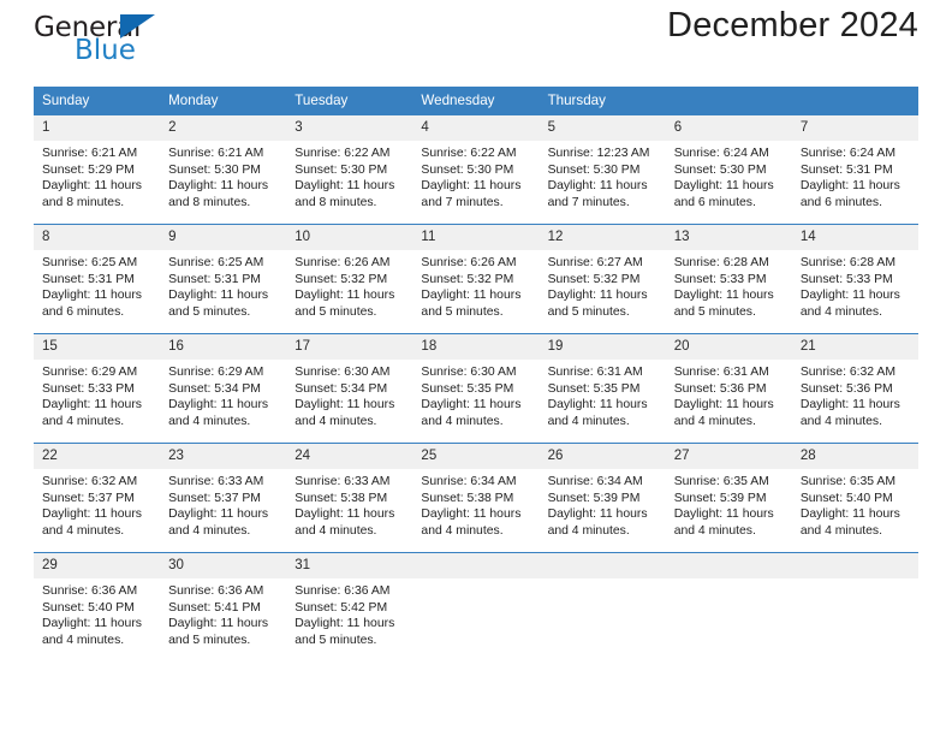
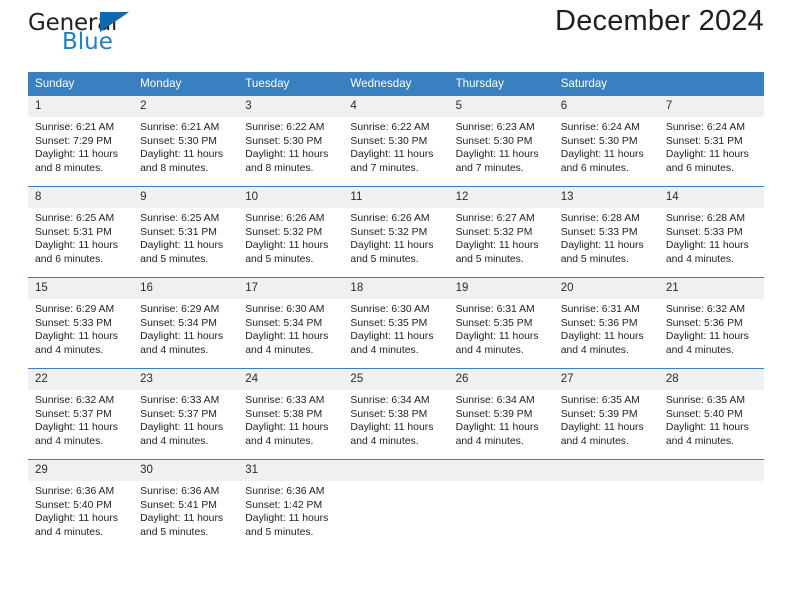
  General
  Blue
  December 2024
  Sunday
  Monday
  Tuesday
  Wednesday
  Thursday
+ Saturday
  1
  Sunrise: 6:21 AM
- Sunset: 5:29 PM
+ Sunset: 7:29 PM
  Daylight: 11 hours
  and 8 minutes.
  2
  Sunrise: 6:21 AM
  Sunset: 5:30 PM
  Daylight: 11 hours
  and 8 minutes.
  3
  Sunrise: 6:22 AM
  Sunset: 5:30 PM
  Daylight: 11 hours
  and 8 minutes.
  4
  Sunrise: 6:22 AM
  Sunset: 5:30 PM
  Daylight: 11 hours
  and 7 minutes.
  5
- Sunrise: 12:23 AM
+ Sunrise: 6:23 AM
  Sunset: 5:30 PM
  Daylight: 11 hours
  and 7 minutes.
  6
  Sunrise: 6:24 AM
  Sunset: 5:30 PM
  Daylight: 11 hours
  and 6 minutes.
  7
  Sunrise: 6:24 AM
  Sunset: 5:31 PM
  Daylight: 11 hours
  and 6 minutes.
  8
  Sunrise: 6:25 AM
  Sunset: 5:31 PM
  Daylight: 11 hours
  and 6 minutes.
  9
  Sunrise: 6:25 AM
  Sunset: 5:31 PM
  Daylight: 11 hours
  and 5 minutes.
  10
  Sunrise: 6:26 AM
  Sunset: 5:32 PM
  Daylight: 11 hours
  and 5 minutes.
  11
  Sunrise: 6:26 AM
  Sunset: 5:32 PM
  Daylight: 11 hours
  and 5 minutes.
  12
  Sunrise: 6:27 AM
  Sunset: 5:32 PM
  Daylight: 11 hours
  and 5 minutes.
  13
  Sunrise: 6:28 AM
  Sunset: 5:33 PM
  Daylight: 11 hours
  and 5 minutes.
  14
  Sunrise: 6:28 AM
  Sunset: 5:33 PM
  Daylight: 11 hours
  and 4 minutes.
  15
  Sunrise: 6:29 AM
  Sunset: 5:33 PM
  Daylight: 11 hours
  and 4 minutes.
  16
  Sunrise: 6:29 AM
  Sunset: 5:34 PM
  Daylight: 11 hours
  and 4 minutes.
  17
  Sunrise: 6:30 AM
  Sunset: 5:34 PM
  Daylight: 11 hours
  and 4 minutes.
  18
  Sunrise: 6:30 AM
  Sunset: 5:35 PM
  Daylight: 11 hours
  and 4 minutes.
  19
  Sunrise: 6:31 AM
  Sunset: 5:35 PM
  Daylight: 11 hours
  and 4 minutes.
  20
  Sunrise: 6:31 AM
  Sunset: 5:36 PM
  Daylight: 11 hours
  and 4 minutes.
  21
  Sunrise: 6:32 AM
  Sunset: 5:36 PM
  Daylight: 11 hours
  and 4 minutes.
  22
  Sunrise: 6:32 AM
  Sunset: 5:37 PM
  Daylight: 11 hours
  and 4 minutes.
  23
  Sunrise: 6:33 AM
  Sunset: 5:37 PM
  Daylight: 11 hours
  and 4 minutes.
  24
  Sunrise: 6:33 AM
  Sunset: 5:38 PM
  Daylight: 11 hours
  and 4 minutes.
  25
  Sunrise: 6:34 AM
  Sunset: 5:38 PM
  Daylight: 11 hours
  and 4 minutes.
  26
  Sunrise: 6:34 AM
  Sunset: 5:39 PM
  Daylight: 11 hours
  and 4 minutes.
  27
  Sunrise: 6:35 AM
  Sunset: 5:39 PM
  Daylight: 11 hours
  and 4 minutes.
  28
  Sunrise: 6:35 AM
  Sunset: 5:40 PM
  Daylight: 11 hours
  and 4 minutes.
  29
  Sunrise: 6:36 AM
  Sunset: 5:40 PM
  Daylight: 11 hours
  and 4 minutes.
  30
  Sunrise: 6:36 AM
  Sunset: 5:41 PM
  Daylight: 11 hours
  and 5 minutes.
  31
  Sunrise: 6:36 AM
- Sunset: 5:42 PM
+ Sunset: 1:42 PM
  Daylight: 11 hours
  and 5 minutes.
